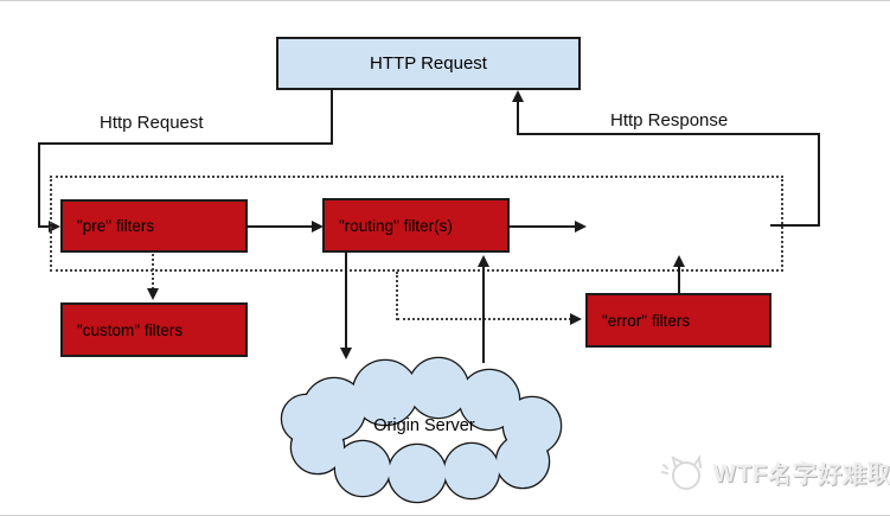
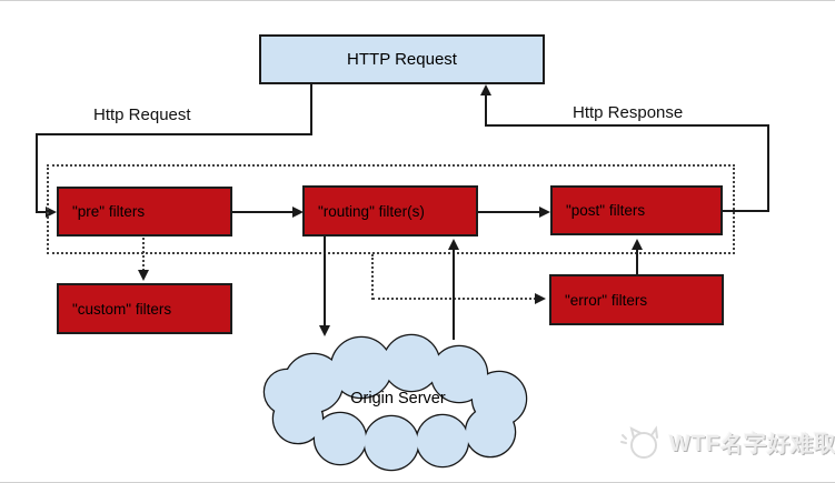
  HTTP Request
  Http Request
  Http Response
  "pre" filters
  "routing" filter(s)
+ "post" filters
  "custom" filters
  "error" filters
  Origin Server
  WTF名字好难取
